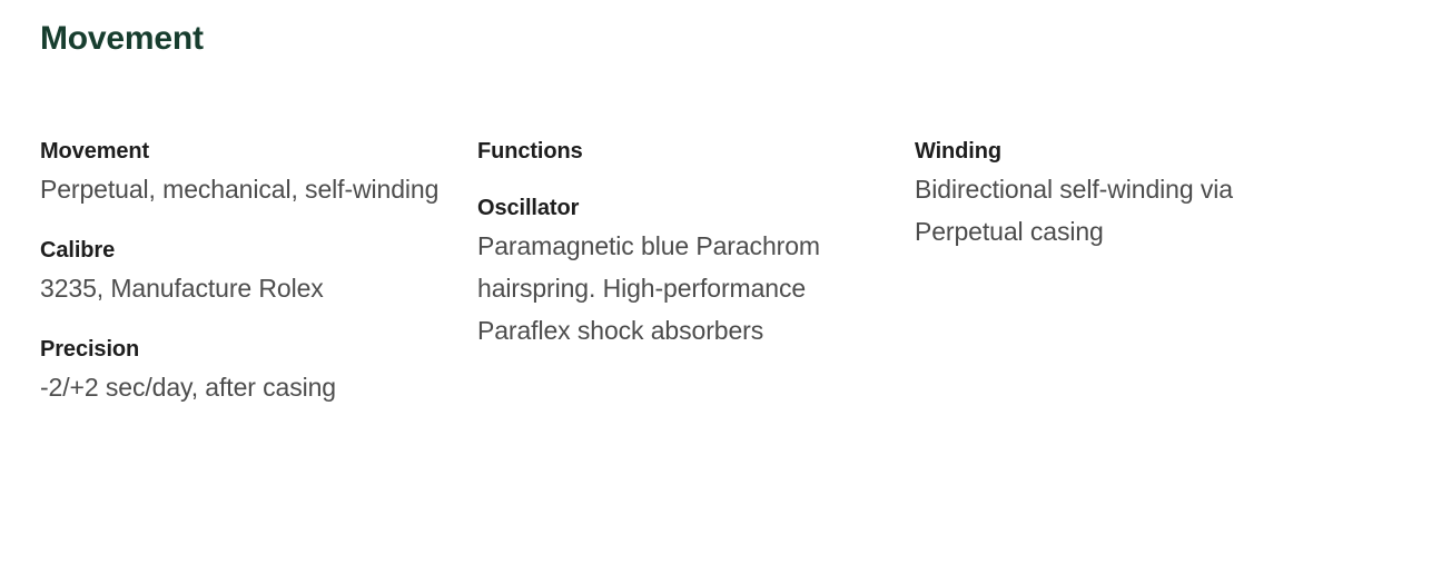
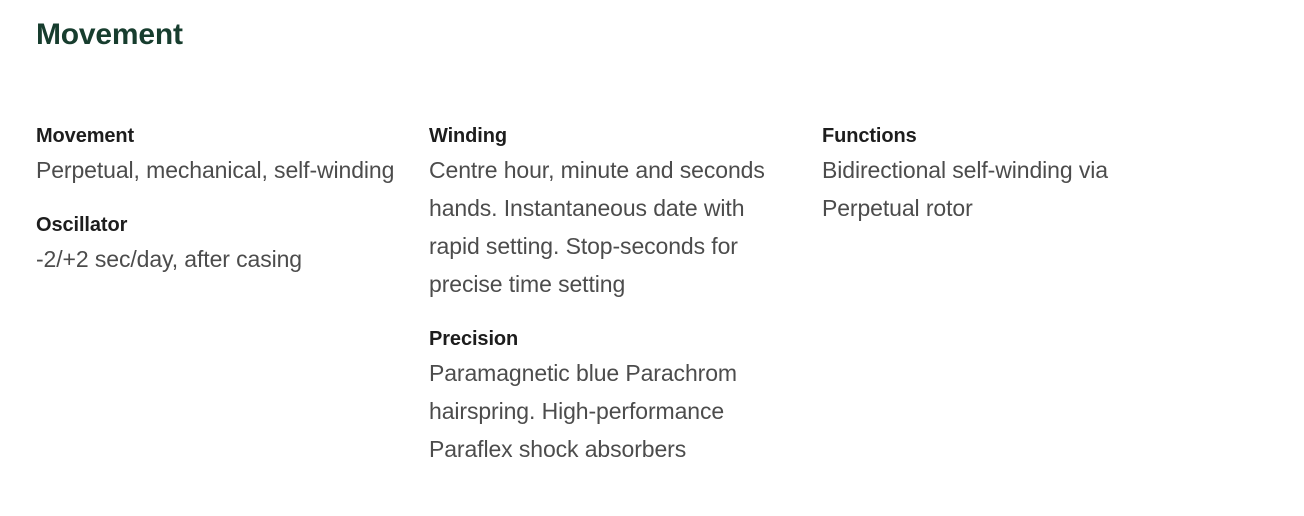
  Movement
  Movement
  Perpetual, mechanical, self-winding
- Calibre
- 3235, Manufacture Rolex
- Precision
+ Oscillator
  -2/+2 sec/day, after casing
- Functions
+ Winding
+ Centre hour, minute and seconds hands. Instantaneous date with rapid setting. Stop-seconds for precise time setting
- Oscillator
+ Precision
  Paramagnetic blue Parachrom hairspring. High-performance Paraflex shock absorbers
- Winding
+ Functions
- Bidirectional self-winding via Perpetual casing
+ Bidirectional self-winding via Perpetual rotor
